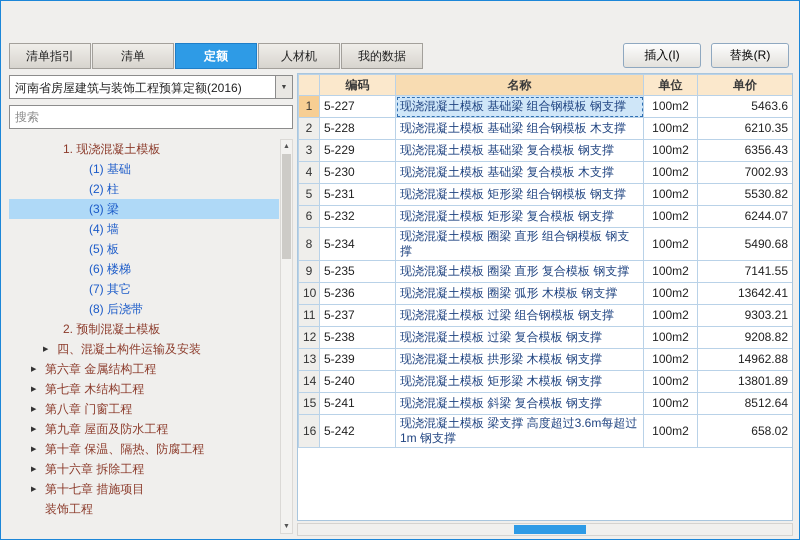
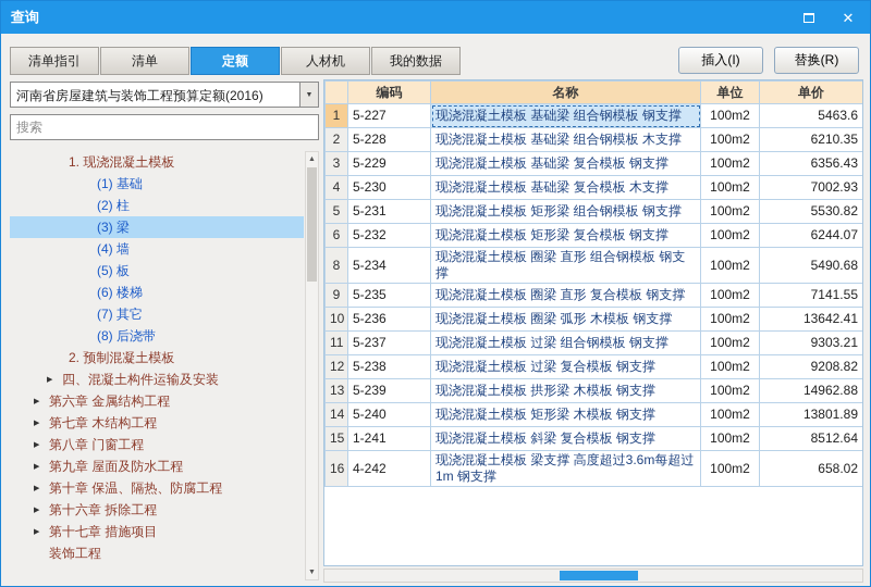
+ 查询
+ ✕
  清单指引
  清单
  定额
  人材机
  我的数据
  插入(I)
  替换(R)
  河南省房屋建筑与装饰工程预算定额(2016)
  搜索
  1. 现浇混凝土模板
  (1) 基础
  (2) 柱
  (3) 梁
  (4) 墙
  (5) 板
  (6) 楼梯
  (7) 其它
  (8) 后浇带
  2. 预制混凝土模板
  四、混凝土构件运输及安装
  第六章 金属结构工程
  第七章 木结构工程
  第八章 门窗工程
  第九章 屋面及防水工程
  第十章 保温、隔热、防腐工程
  第十六章 拆除工程
  第十七章 措施项目
  装饰工程
  	编码	名称	单位	单价
  1	5-227	现浇混凝土模板 基础梁 组合钢模板 钢支撑	100m2	5463.6
  2	5-228	现浇混凝土模板 基础梁 组合钢模板 木支撑	100m2	6210.35
  3	5-229	现浇混凝土模板 基础梁 复合模板 钢支撑	100m2	6356.43
  4	5-230	现浇混凝土模板 基础梁 复合模板 木支撑	100m2	7002.93
  5	5-231	现浇混凝土模板 矩形梁 组合钢模板 钢支撑	100m2	5530.82
  6	5-232	现浇混凝土模板 矩形梁 复合模板 钢支撑	100m2	6244.07
  8	5-234	现浇混凝土模板 圈梁 直形 组合钢模板 钢支撑	100m2	5490.68
  9	5-235	现浇混凝土模板 圈梁 直形 复合模板 钢支撑	100m2	7141.55
  10	5-236	现浇混凝土模板 圈梁 弧形 木模板 钢支撑	100m2	13642.41
  11	5-237	现浇混凝土模板 过梁 组合钢模板 钢支撑	100m2	9303.21
  12	5-238	现浇混凝土模板 过梁 复合模板 钢支撑	100m2	9208.82
  13	5-239	现浇混凝土模板 拱形梁 木模板 钢支撑	100m2	14962.88
  14	5-240	现浇混凝土模板 矩形梁 木模板 钢支撑	100m2	13801.89
- 15	5-241	现浇混凝土模板 斜梁 复合模板 钢支撑	100m2	8512.64
+ 15	1-241	现浇混凝土模板 斜梁 复合模板 钢支撑	100m2	8512.64
- 16	5-242	现浇混凝土模板 梁支撑 高度超过3.6m每超过1m 钢支撑	100m2	658.02
+ 16	4-242	现浇混凝土模板 梁支撑 高度超过3.6m每超过1m 钢支撑	100m2	658.02
